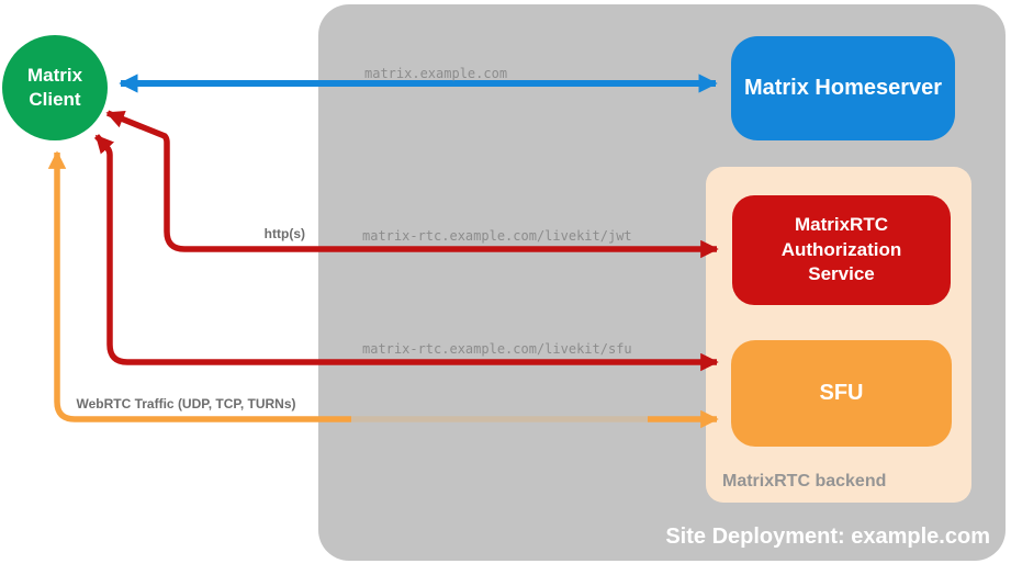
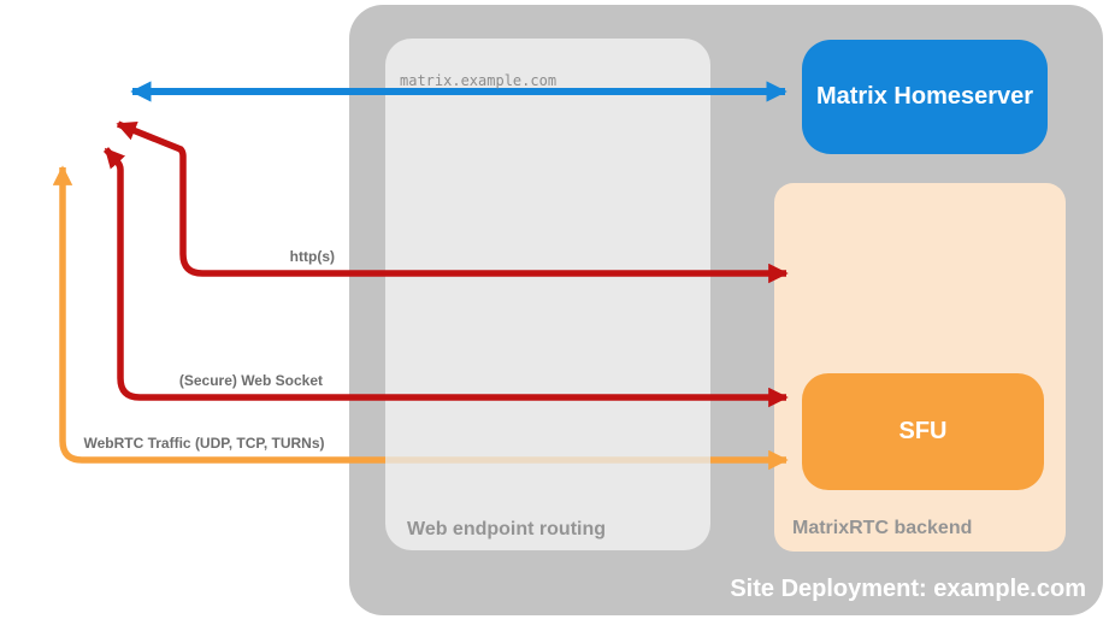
  Site Deployment: example.com
+ Web endpoint routing
  MatrixRTC backend
  Matrix Homeserver
- MatrixRTC Authorization Service
  SFU
- Matrix
- Client
  matrix.example.com
- matrix-rtc.example.com/livekit/jwt
- matrix-rtc.example.com/livekit/sfu
  http(s)
+ (Secure) Web Socket
  WebRTC Traffic (UDP, TCP, TURNs)
